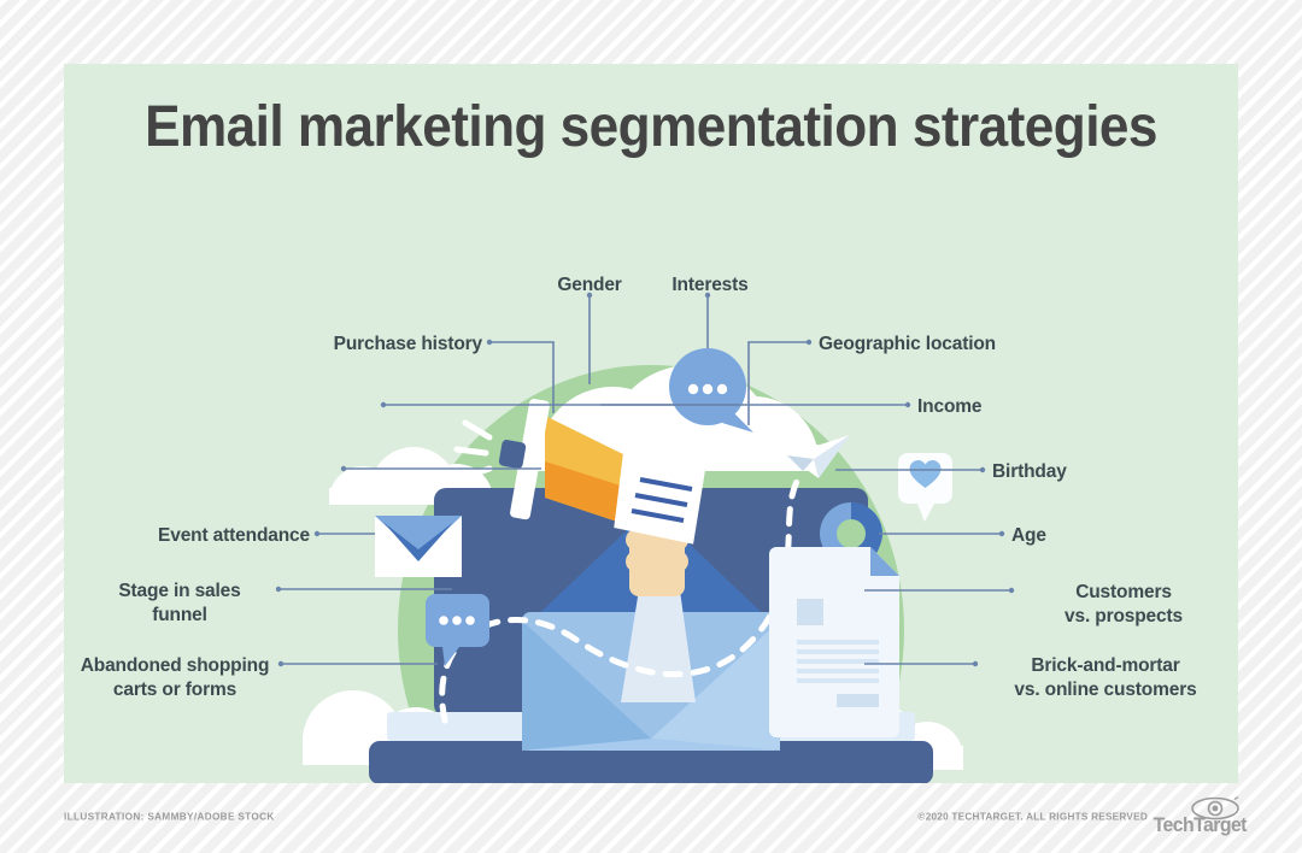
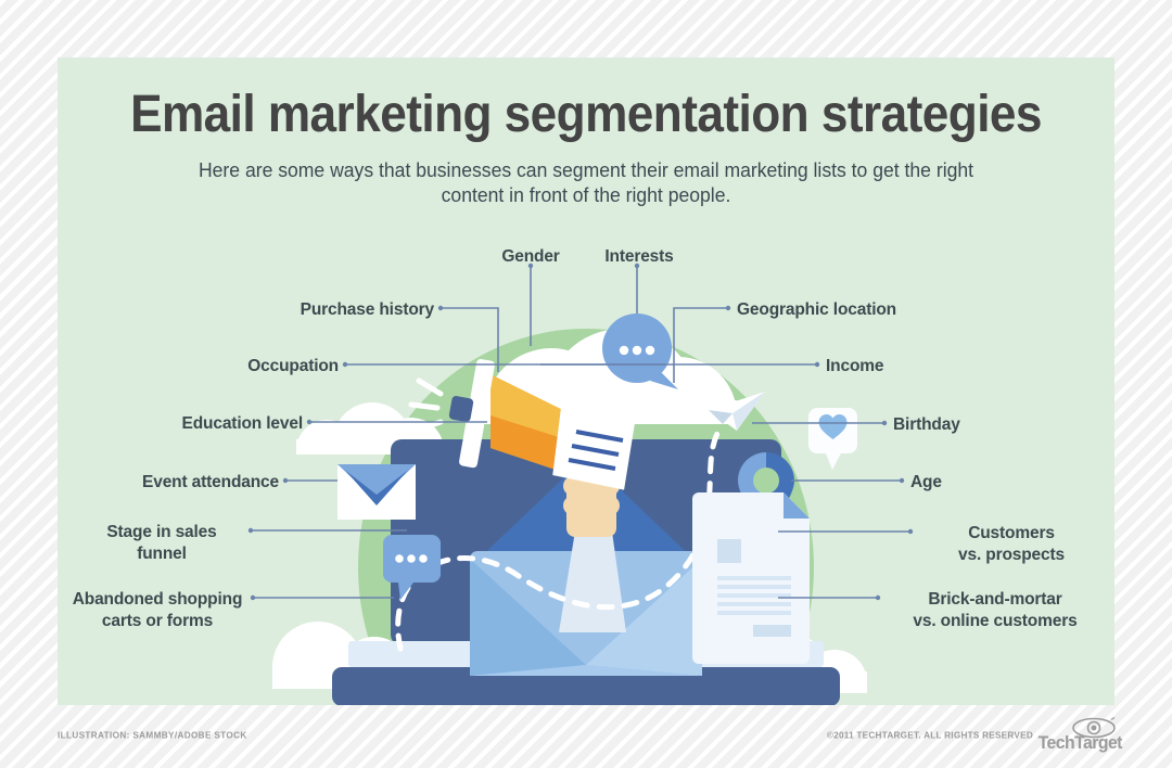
  Email marketing segmentation strategies
+ Here are some ways that businesses can segment their email marketing lists to get the right content in front of the right people.
  Gender
  Interests
  Purchase history
+ Occupation
+ Education level
  Event attendance
  Stage in sales
  funnel
  Abandoned shopping
  carts or forms
  Geographic location
  Income
  Birthday
  Age
  Customers
  vs. prospects
  Brick-and-mortar
  vs. online customers
  ILLUSTRATION: SAMMBY/ADOBE STOCK
- ©2020 TECHTARGET. ALL RIGHTS RESERVED
+ ©2011 TECHTARGET. ALL RIGHTS RESERVED
  TechTarget
